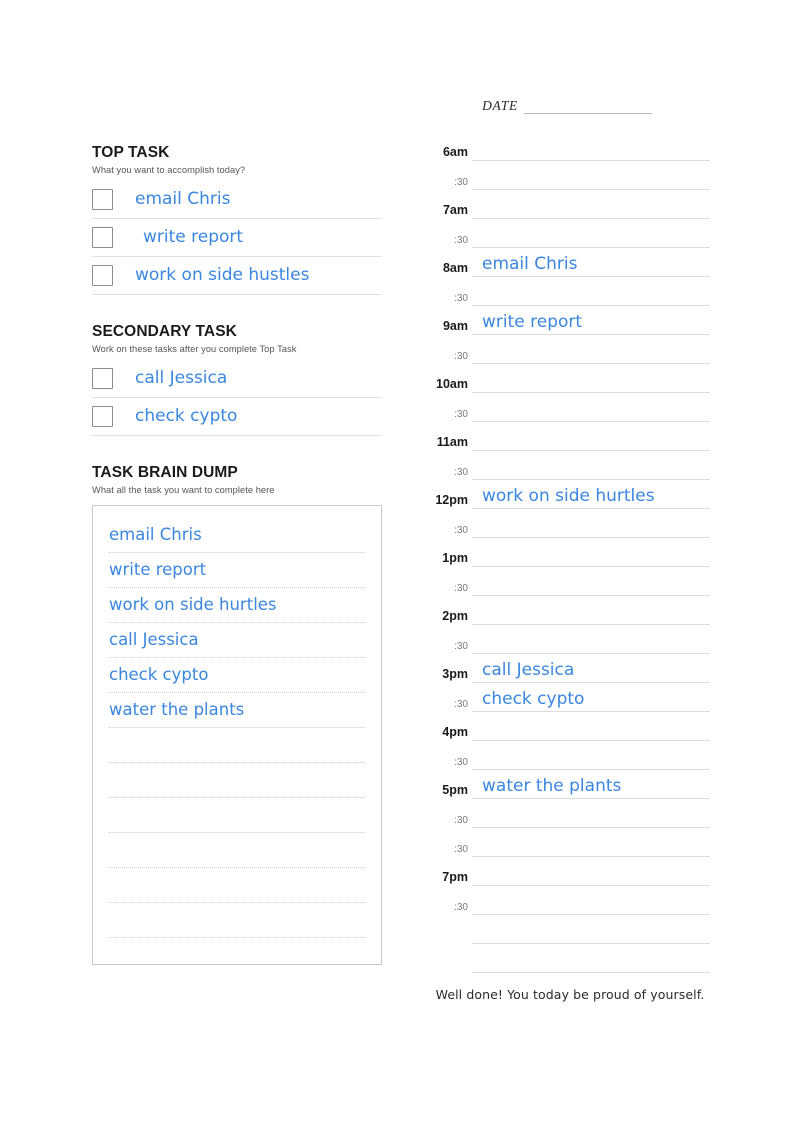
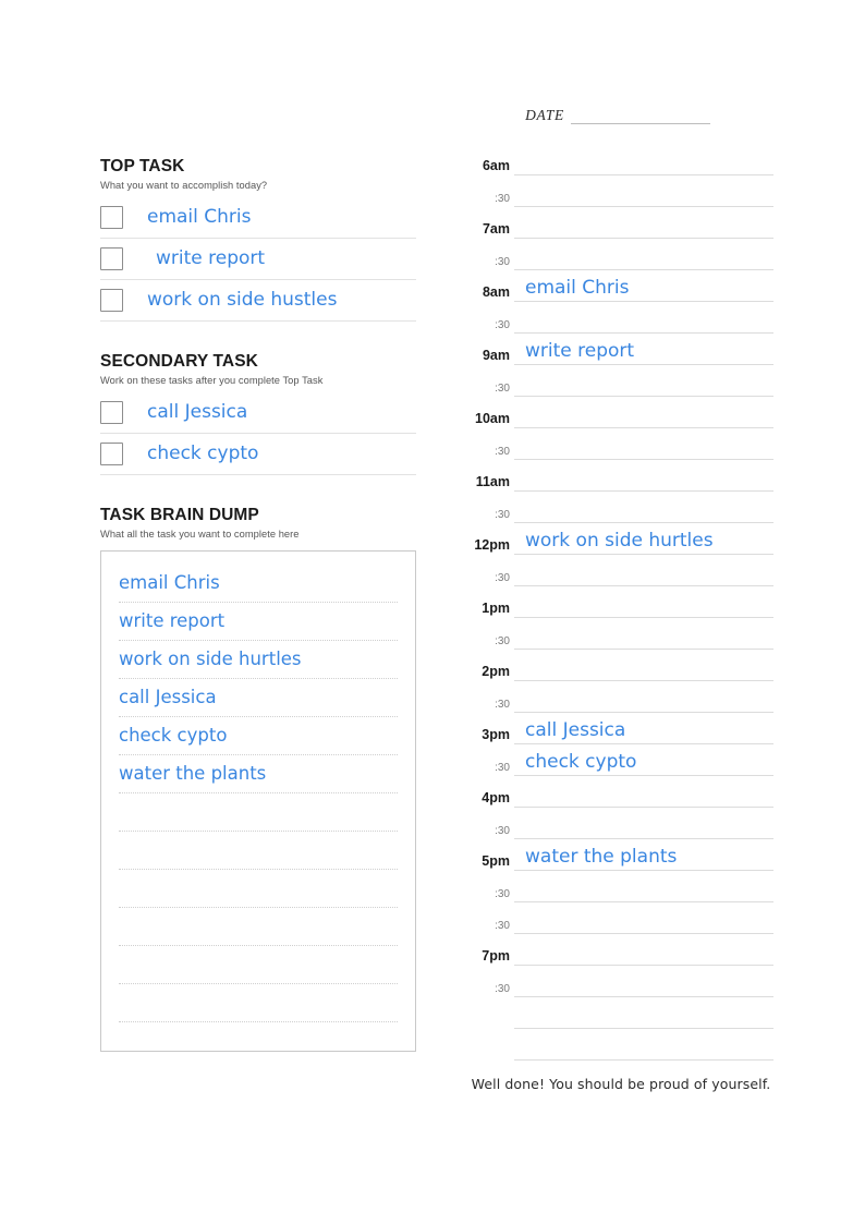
  TOP TASK
  What you want to accomplish today?
  email Chris
  write report
  work on side hustles
  SECONDARY TASK
  Work on these tasks after you complete Top Task
  call Jessica
  check cypto
  TASK BRAIN DUMP
  What all the task you want to complete here
  email Chris
  write report
  work on side hurtles
  call Jessica
  check cypto
  water the plants
  DATE
  6am
  :30
  7am
  :30
  8am
  email Chris
  :30
  9am
  write report
  :30
  10am
  :30
  11am
  :30
  12pm
  work on side hurtles
  :30
  1pm
  :30
  2pm
  :30
  3pm
  call Jessica
  :30
  check cypto
  4pm
  :30
  5pm
  water the plants
  :30
  :30
  7pm
  :30
- Well done! You today be proud of yourself.
+ Well done! You should be proud of yourself.
